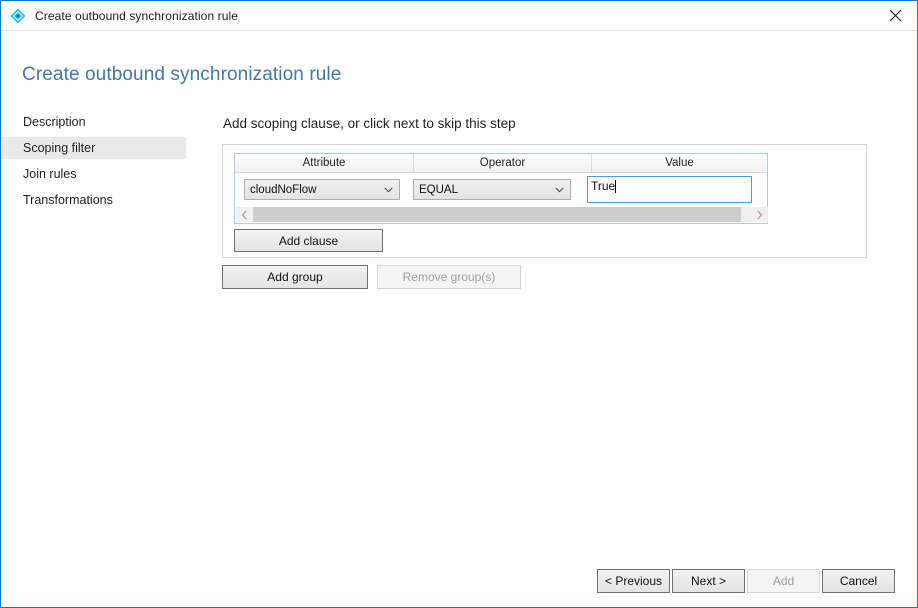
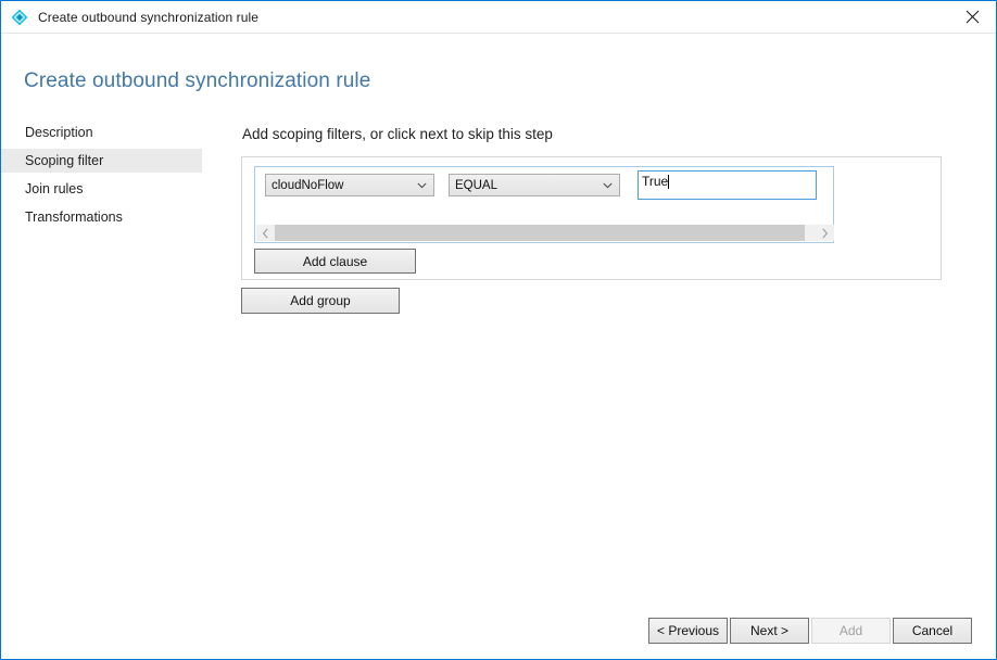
  Create outbound synchronization rule
  Create outbound synchronization rule
  Description
  Scoping filter
  Join rules
  Transformations
- Add scoping clause, or click next to skip this step
+ Add scoping filters, or click next to skip this step
- Attribute
- Operator
- Value
  cloudNoFlow
  EQUAL
  True
  Add clause
  Add group
- Remove group(s)
  < Previous
  Next >
  Add
  Cancel
